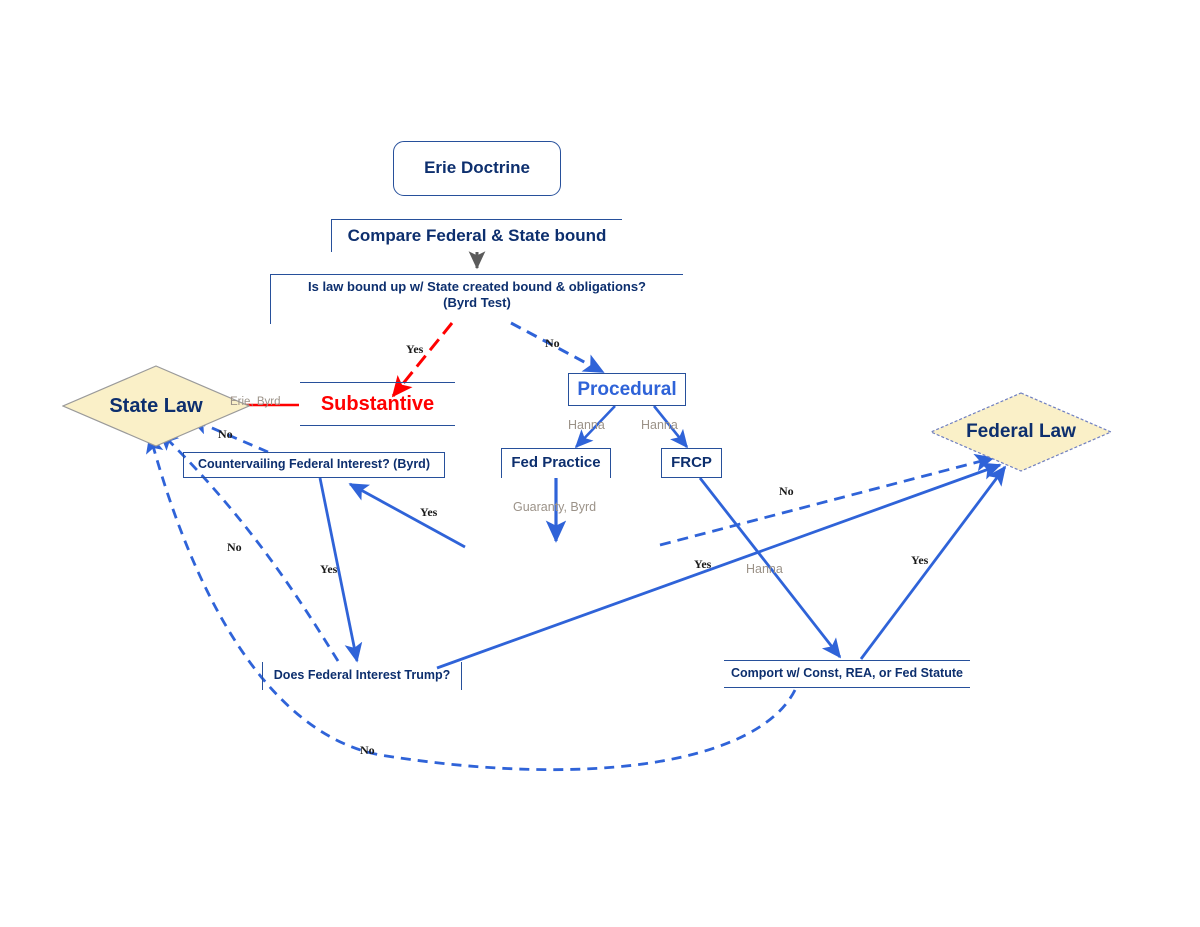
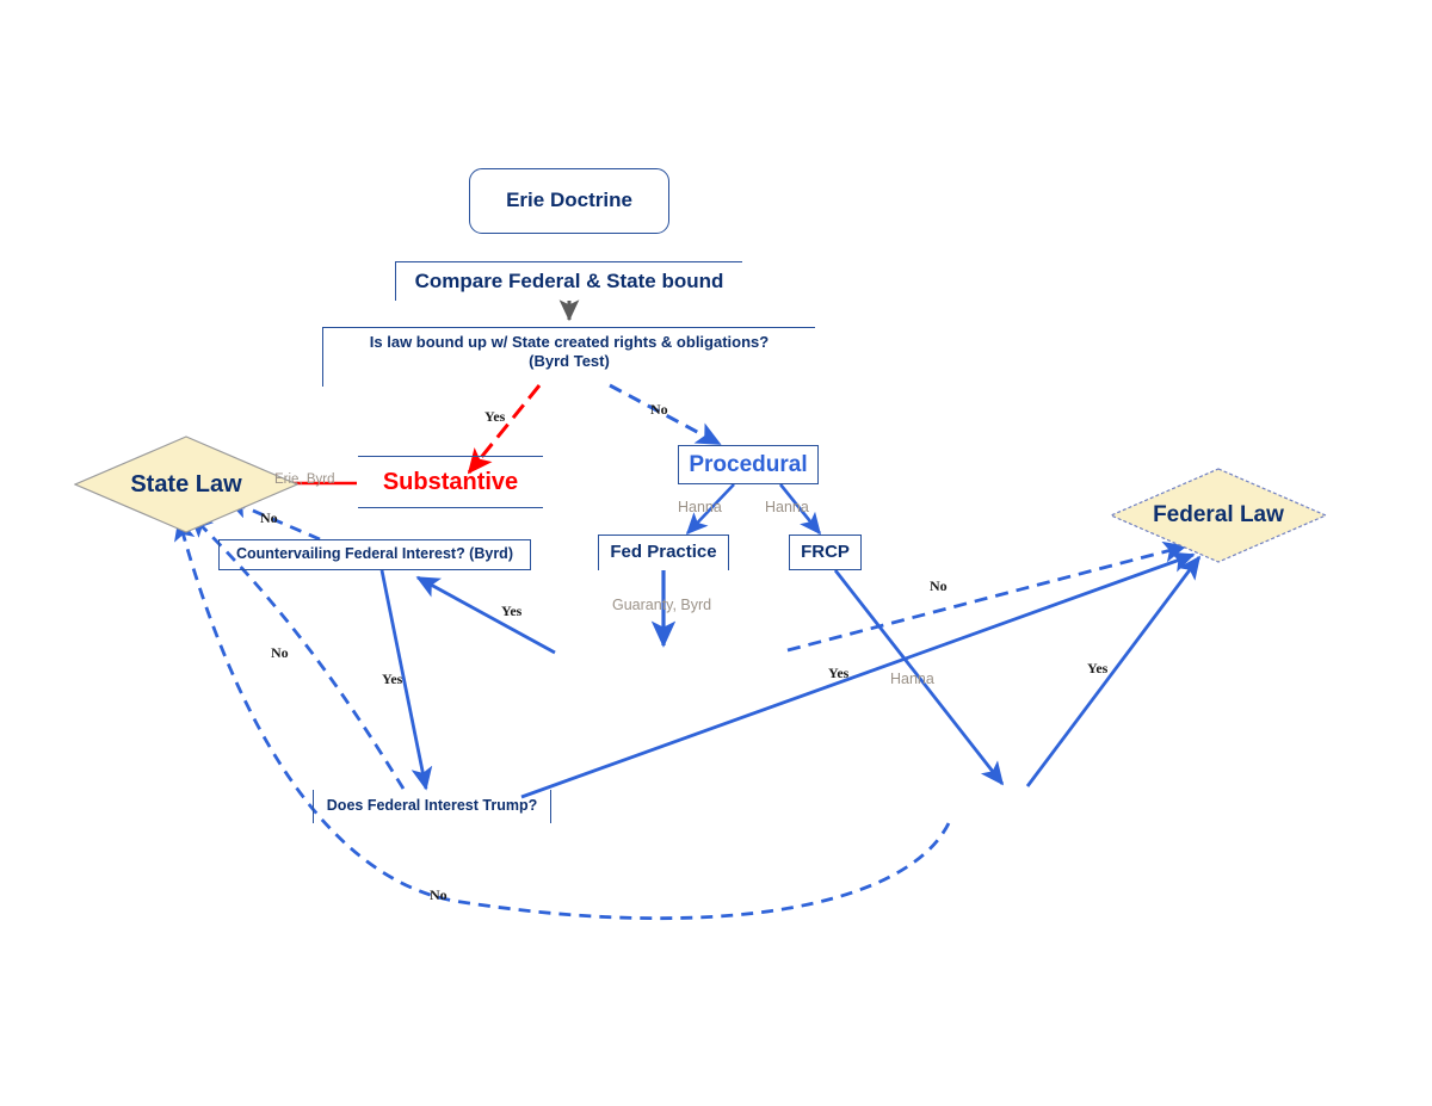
  Erie Doctrine
  Compare Federal & State bound
- Is law bound up w/ State created bound & obligations?
+ Is law bound up w/ State created rights & obligations?
  (Byrd Test)
  Substantive
  Procedural
  State Law
  Federal Law
  Countervailing Federal Interest? (Byrd)
  Fed Practice
  FRCP
  Does Federal Interest Trump?
- Comport w/ Const, REA, or Fed Statute
  Yes
  No
  Erie, Byrd
  No
  Hanna
  Hanna
  Guaranty, Byrd
  Yes
  No
  Yes
  No
  Yes
  Hanna
  Yes
  No
